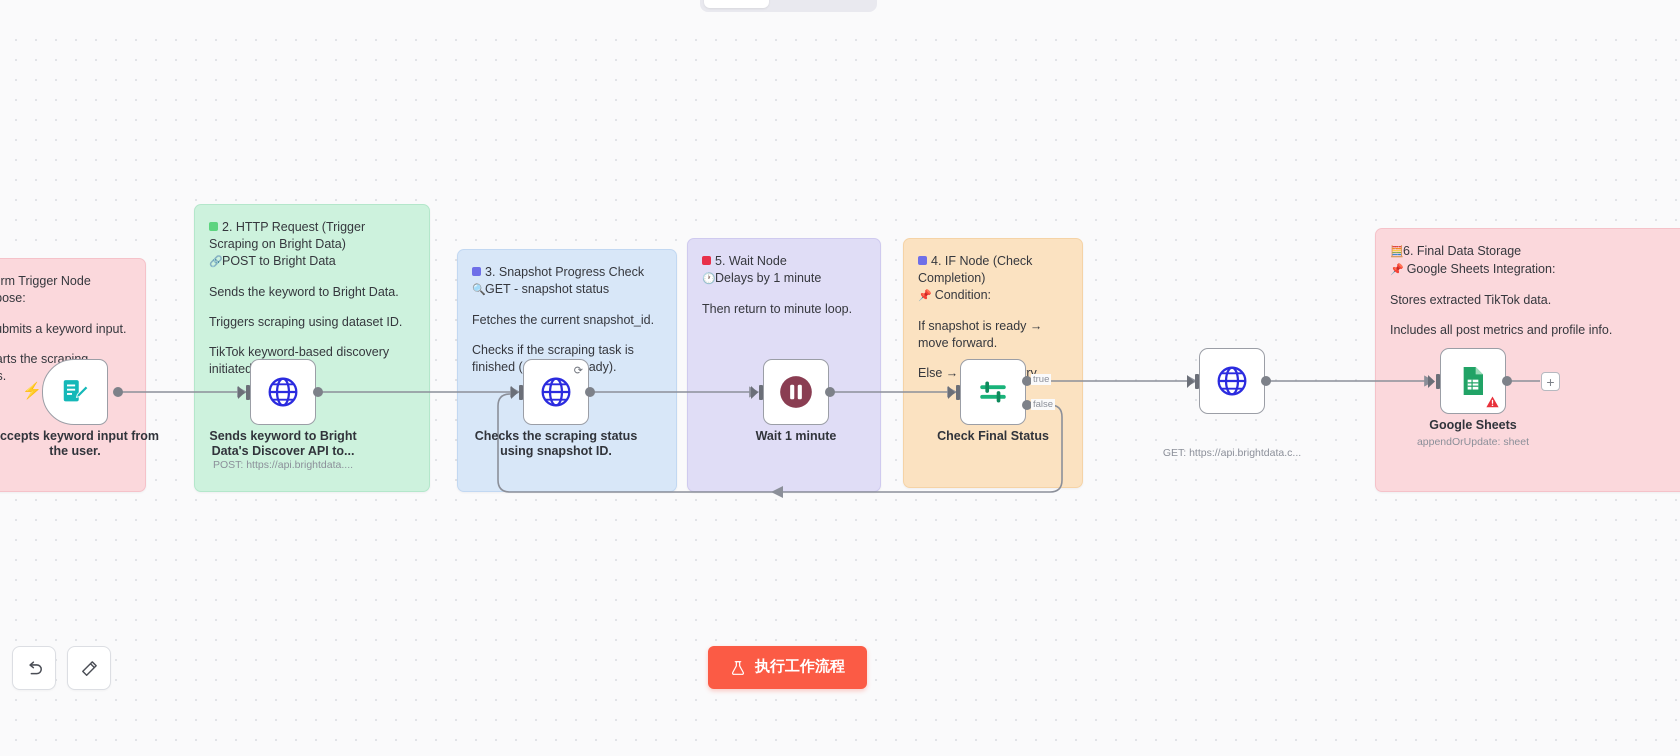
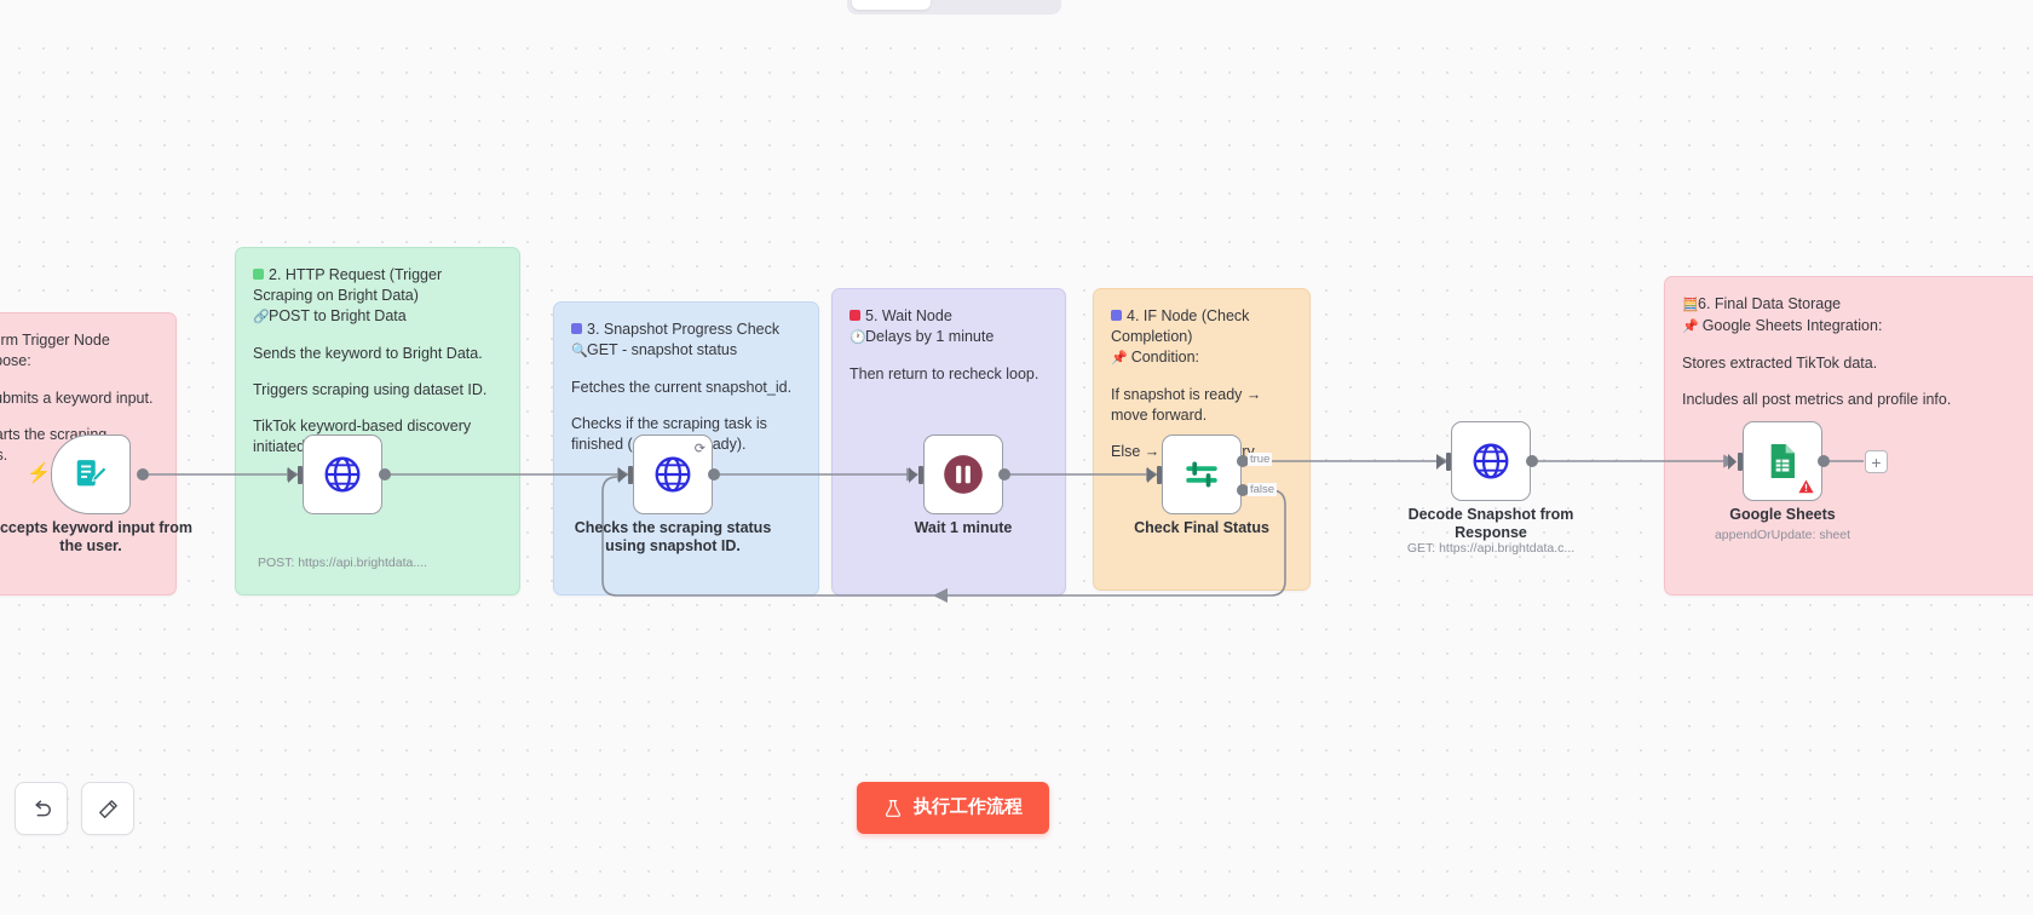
  rm Trigger Node
  bmits a keyword input.
  2. HTTP Request (Trigger Scraping on Bright Data)
  🔗POST to Bright Data
  Sends the keyword to Bright Data.
  Triggers scraping using dataset ID.
  TikTok keyword-based discovery initiated
  3. Snapshot Progress Check
  🔍GET - snapshot status
  Fetches the current snapshot_id.
  Checks if the scraping task is finished (ady).
  5. Wait Node
  🕐Delays by 1 minute
- Then return to minute loop.
+ Then return to recheck loop.
  4. IF Node (Check Completion)
  📌 Condition:
  If snapshot is ready → move forward.
  🧮6. Final Data Storage
  📌 Google Sheets Integration:
  Stores extracted TikTok data.
  Includes all post metrics and profile info.
  ⚡
  ccepts keyword input from the user.
- Sends keyword to Bright Data's Discover API to...
  POST: https://api.brightdata....
  ⟳
  Checks the scraping status using snapshot ID.
  Wait 1 minute
  true
  false
  Check Final Status
+ Decode Snapshot from Response
  GET: https://api.brightdata.c...
  Google Sheets
  appendOrUpdate: sheet
  +
  执行工作流程
